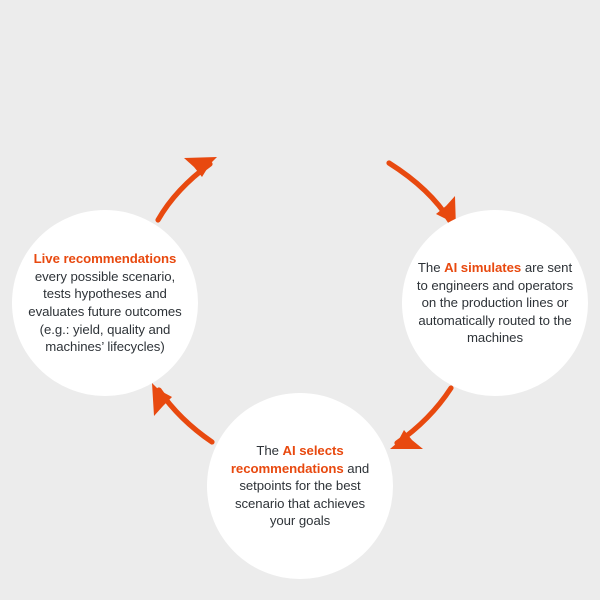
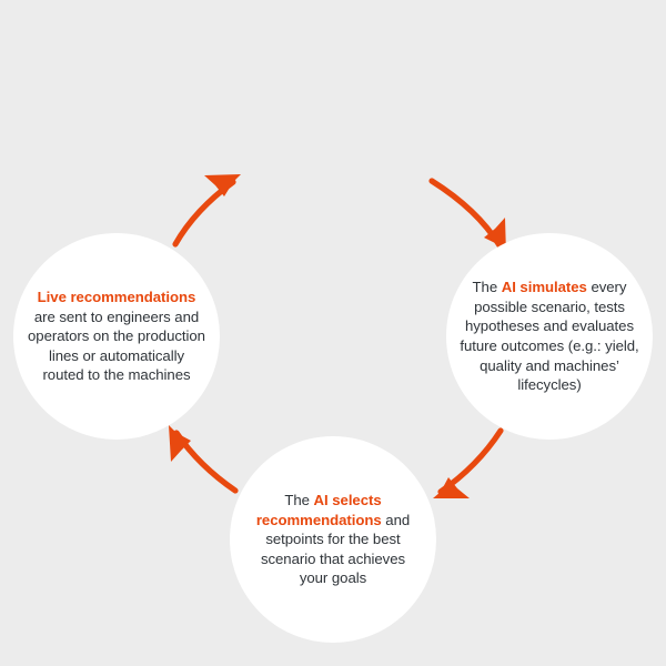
- The AI simulates are sent to engineers and operators on the production lines or automatically routed to the machines
+ The AI simulates every possible scenario, tests hypotheses and evaluates future outcomes (e.g.: yield, quality and machines’ lifecycles)
  The AI selects recommendations and setpoints for the best scenario that achieves your goals
- Live recommendations every possible scenario, tests hypotheses and evaluates future outcomes (e.g.: yield, quality and machines’ lifecycles)
+ Live recommendations are sent to engineers and operators on the production lines or automatically routed to the machines
